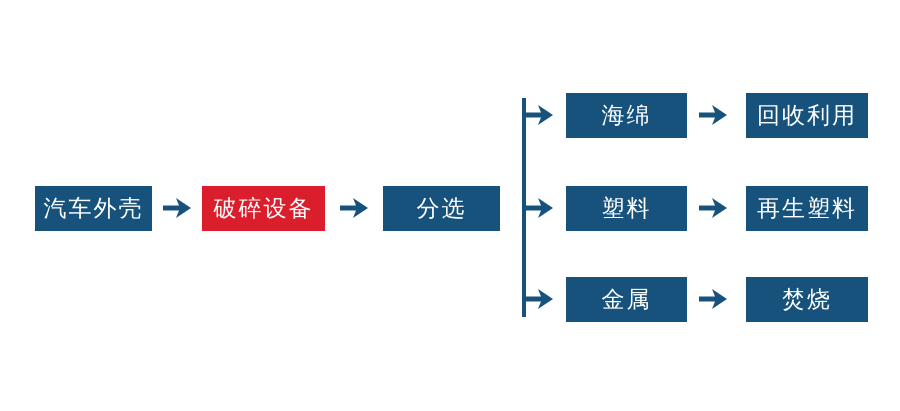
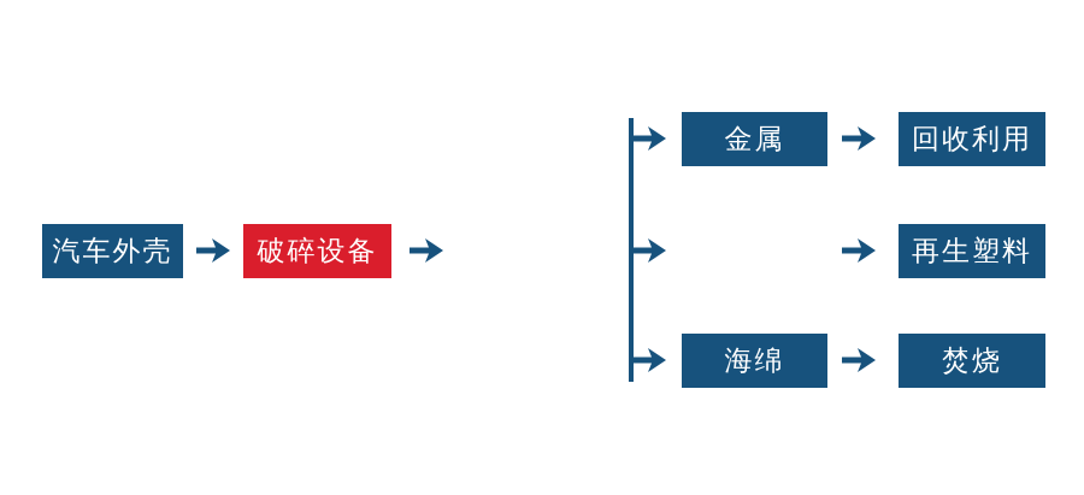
  汽车外壳
  破碎设备
- 分选
- 海绵
+ 金属
  回收利用
- 塑料
  再生塑料
- 金属
+ 海绵
  焚烧
